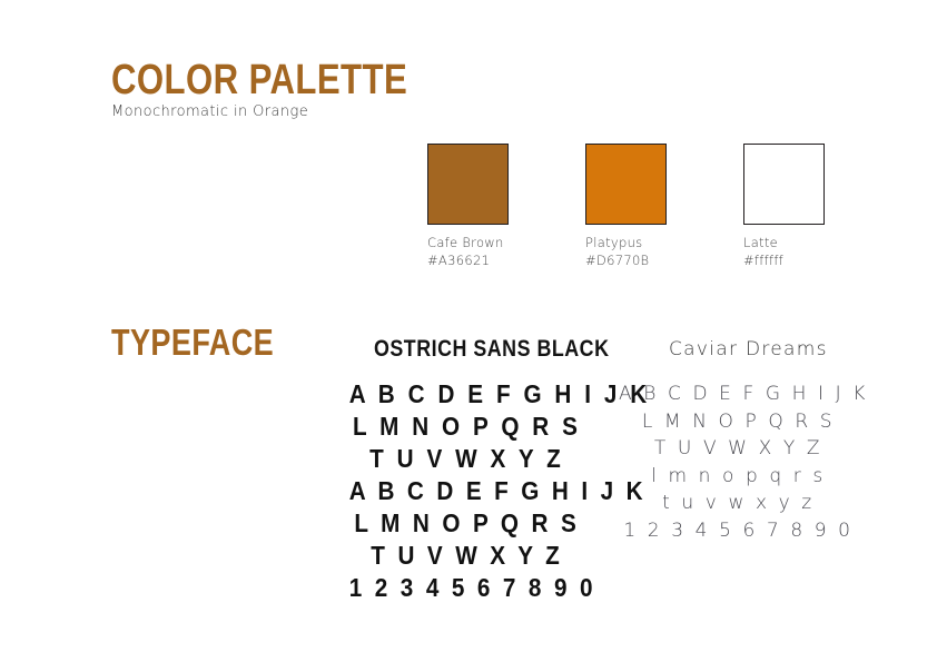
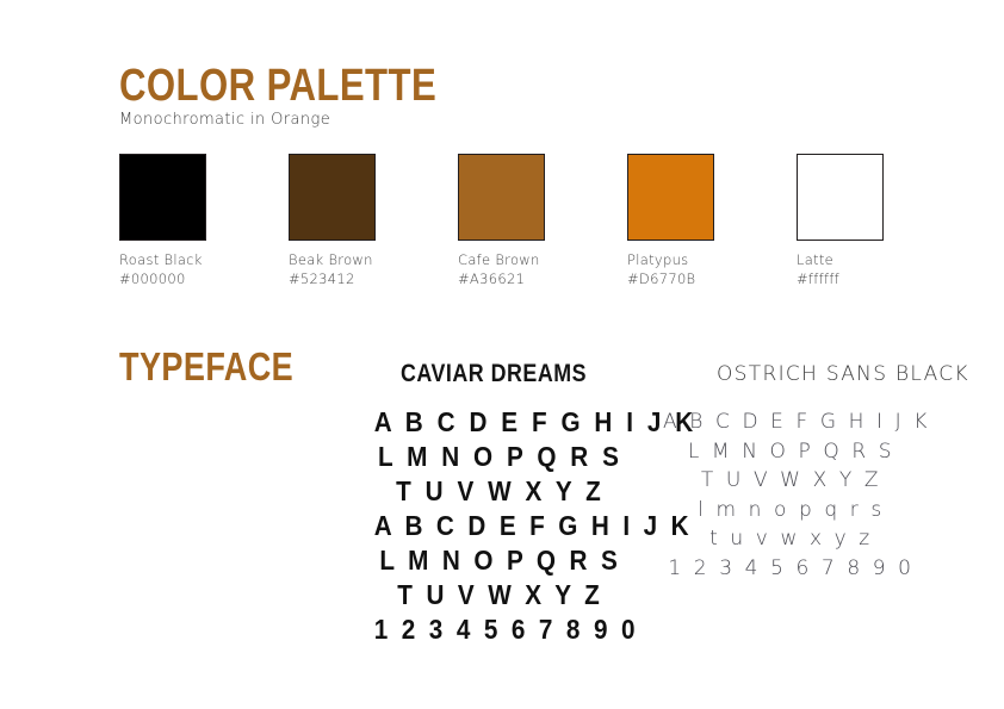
  COLOR PALETTE
  Monochromatic in Orange
+ Roast Black
+ #000000
+ Beak Brown
+ #523412
  Cafe Brown
  #A36621
  Platypus
  #D6770B
  Latte
  #ffffff
  TYPEFACE
- OSTRICH SANS BLACK
+ CAVIAR DREAMS
  A B C D E F G H I J
  L M N O P Q R S
  T U V W X Y Z
  A B C D E F G H I J
  L M N O P Q R S
  T U V W X Y Z
  1 2 3 4 5 6 7 8 9 0
- Caviar Dreams
+ OSTRICH SANS BLACK
  A B C D E F G H I J K
  L M N O P Q R S
  T U V W X Y Z
  l m n o p q r s
  t u v w x y z
  1 2 3 4 5 6 7 8 9 0
